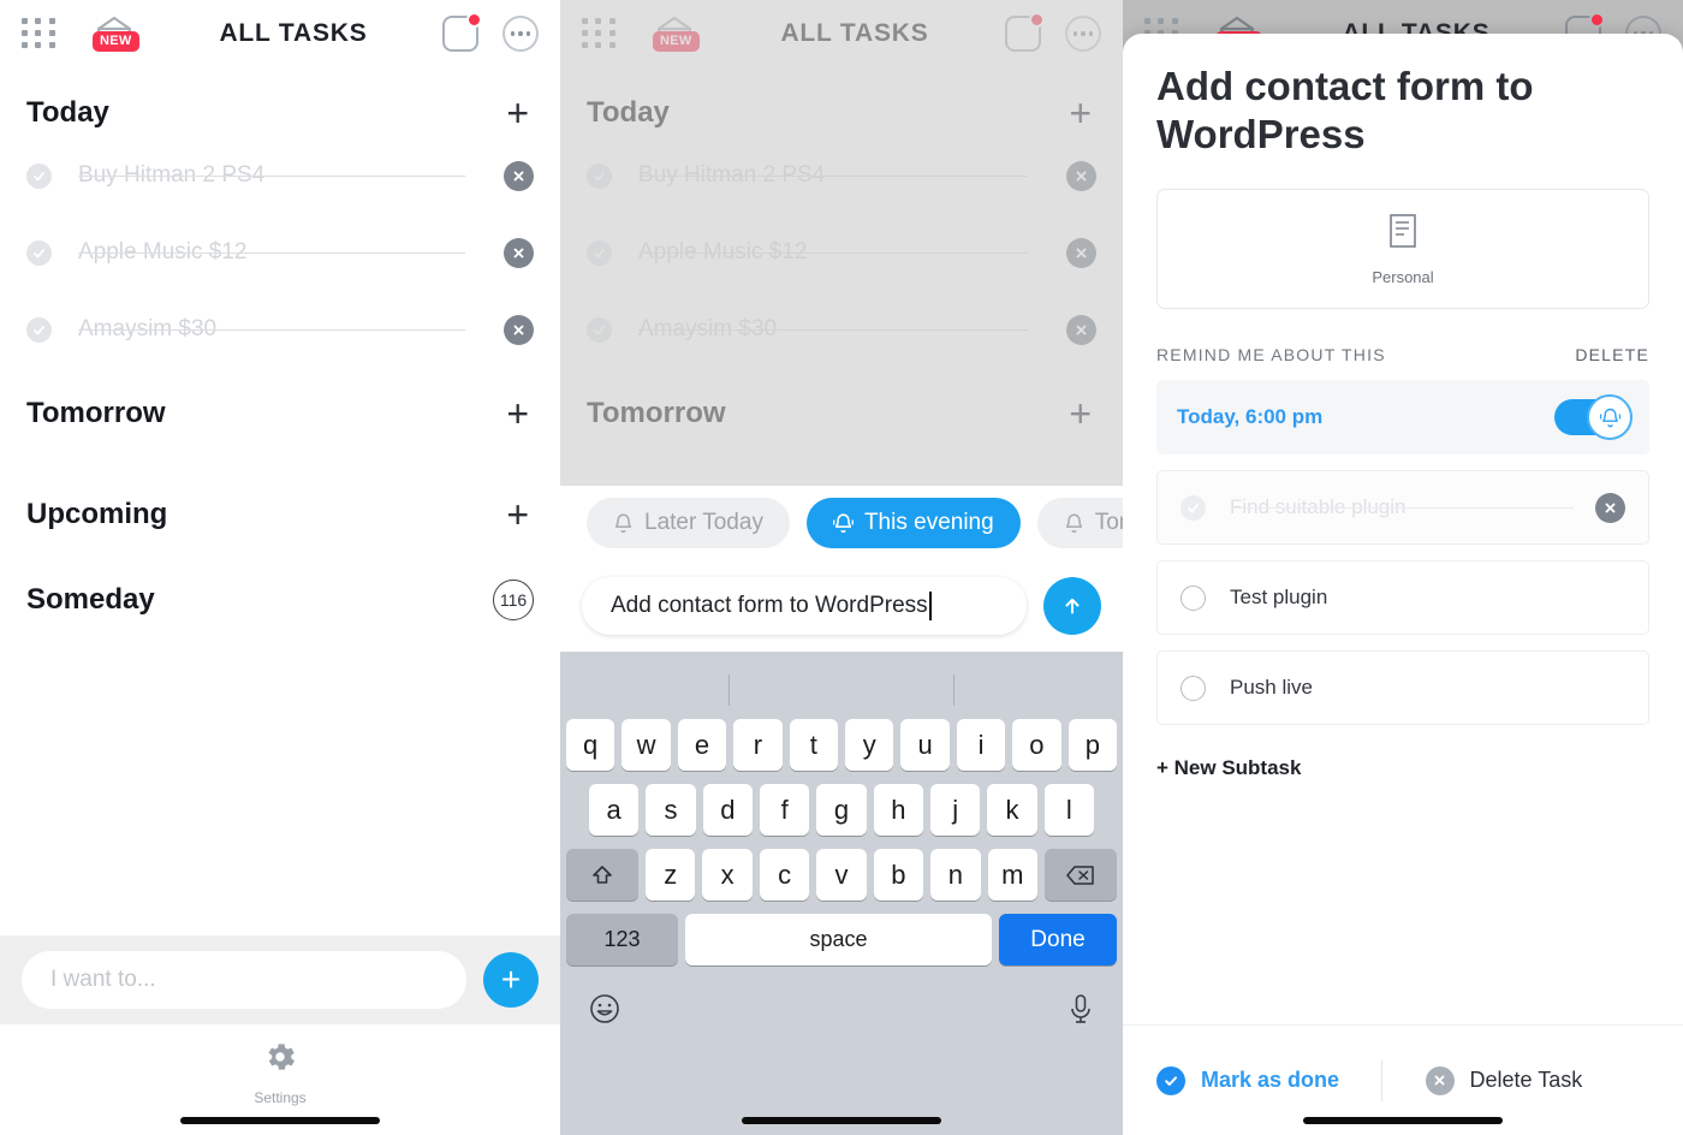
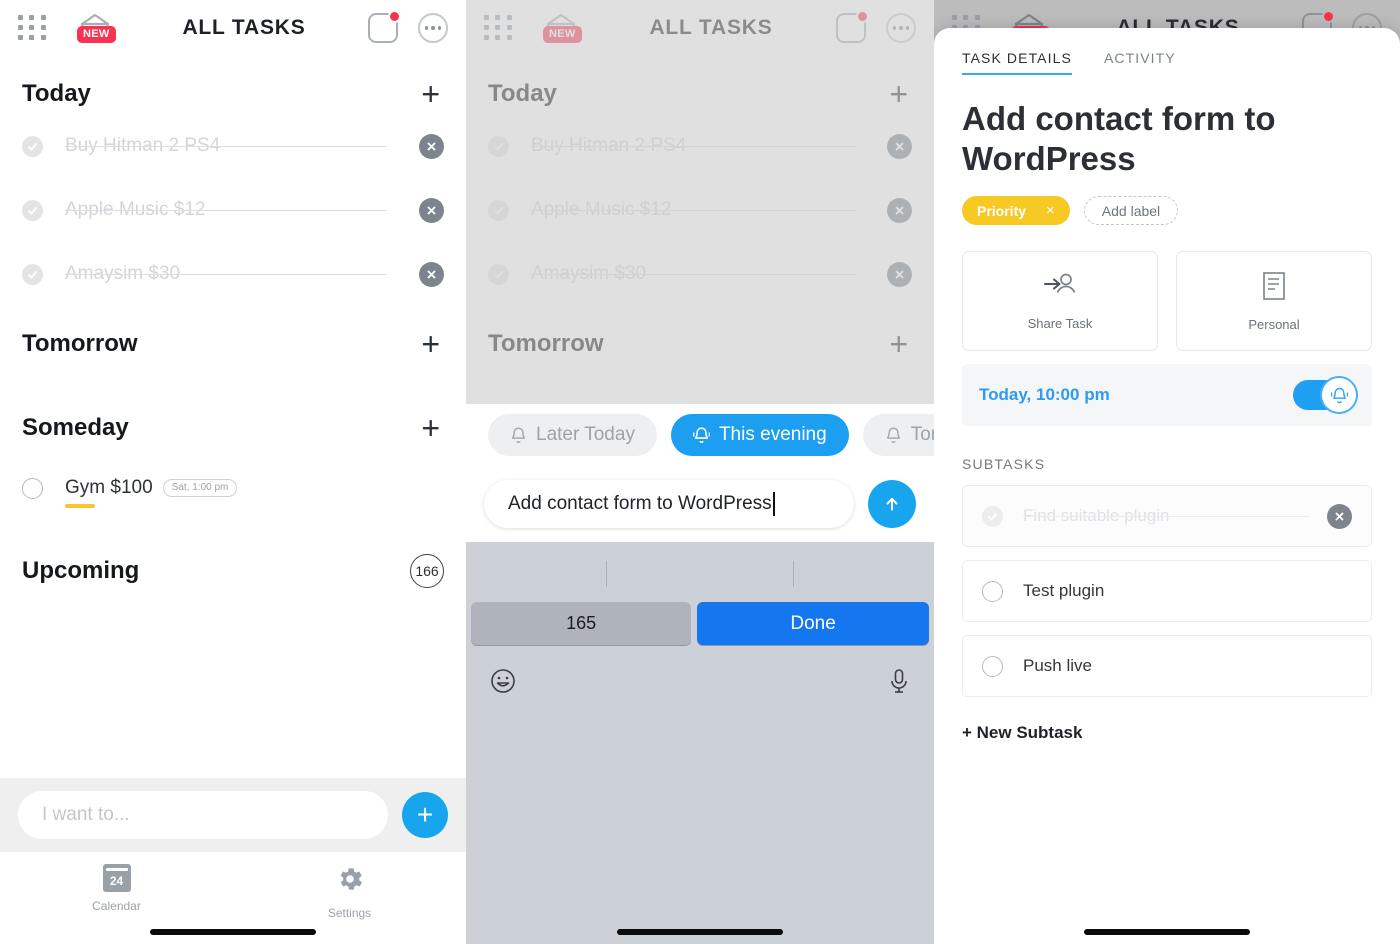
  NEW
  ALL TASKS
  Today
  +
  Tomorrow
  +
- Upcoming
+ Someday
  +
+ Gym $100
+ Sat, 1:00 pm
- Someday
+ Upcoming
- 116
+ 166
  I want to...
  +
+ 24
+ Calendar
  Settings
  NEW
  ALL TASKS
  Today
  +
  Tomorrow
  +
  Later Today
  This evening
  Add contact form to WordPress
- q
- w
- e
- r
- t
- y
- u
- i
- o
- p
- a
- s
- d
- f
- g
- h
- j
- k
- l
- z
- x
- c
- v
- b
- n
- m
- 123
+ 165
- space
  Done
+ TASK DETAILS
+ ACTIVITY
  Add contact form to WordPress
+ Priority
+ ×
+ Add label
+ Share Task
  Personal
- REMIND ME ABOUT THIS
- DELETE
- Today, 6:00 pm
+ Today, 10:00 pm
+ SUBTASKS
  Test plugin
  Push live
  + New Subtask
- Mark as done
- Delete Task
